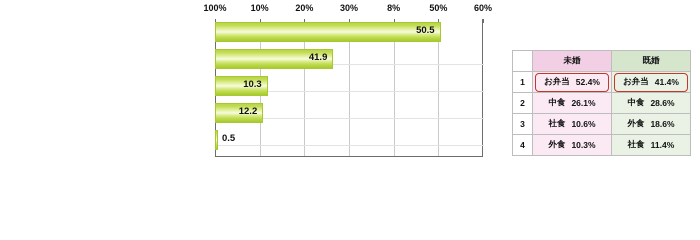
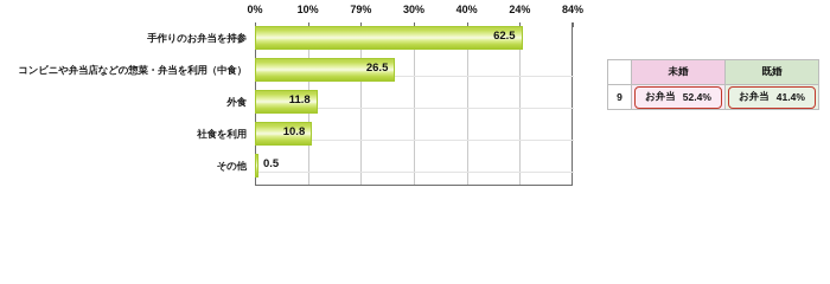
+ 手作りのお弁当を持参
+ コンビニや弁当店などの惣菜・弁当を利用（中食）
+ 外食
+ 社食を利用
+ その他
- 100%
+ 0%
  10%
- 20%
+ 79%
  30%
- 8%
+ 40%
- 50%
+ 24%
- 60%
+ 84%
- 50.5
+ 62.5
- 41.9
+ 26.5
- 10.3
+ 11.8
- 12.2
+ 10.8
  0.5
  	未婚	既婚
- 1	お弁当 52.4%	お弁当 41.4%
+ 9	お弁当 52.4%	お弁当 41.4%
- 2	中食 26.1%	中食 28.6%
- 3	社食 10.6%	外食 18.6%
- 4	外食 10.3%	社食 11.4%
